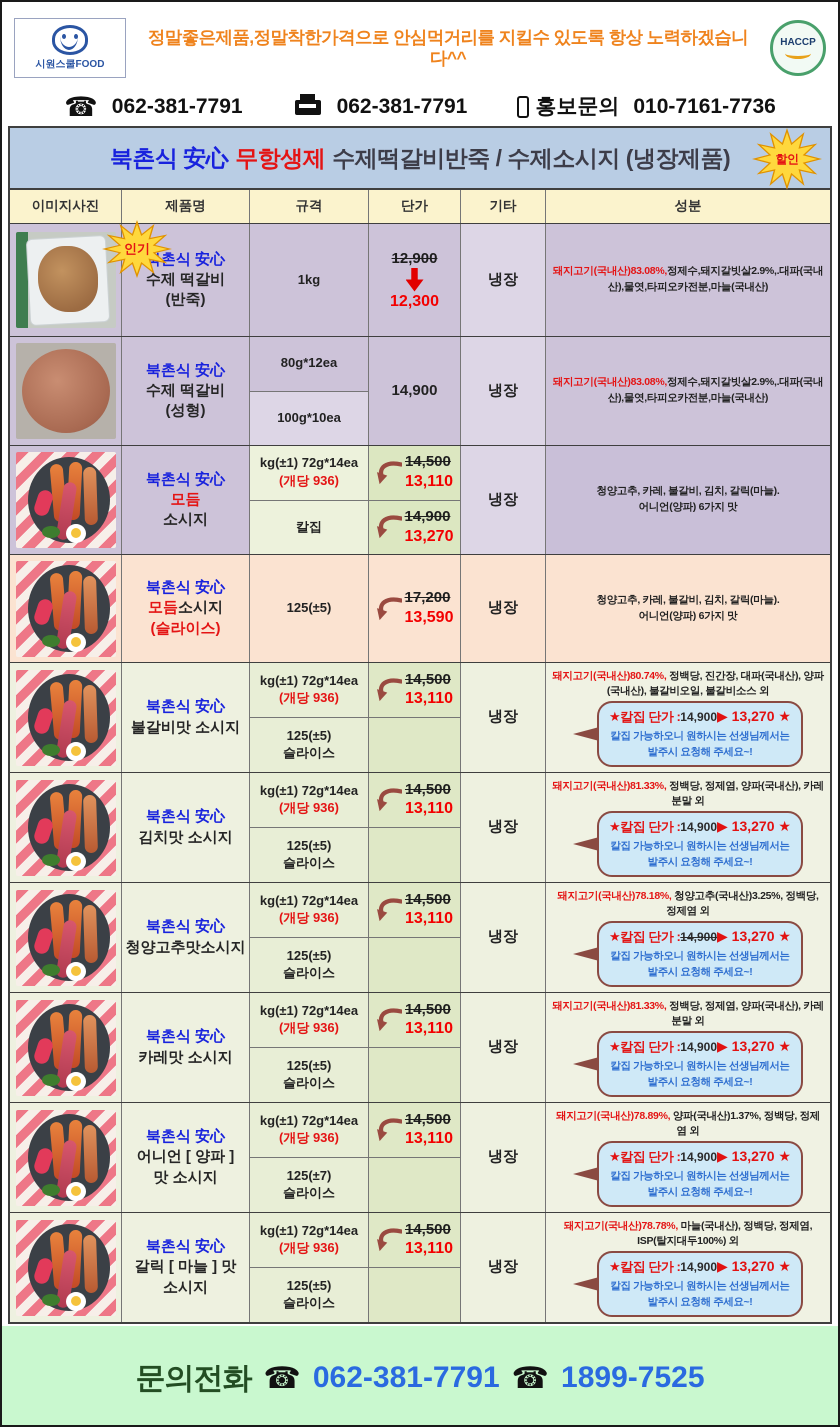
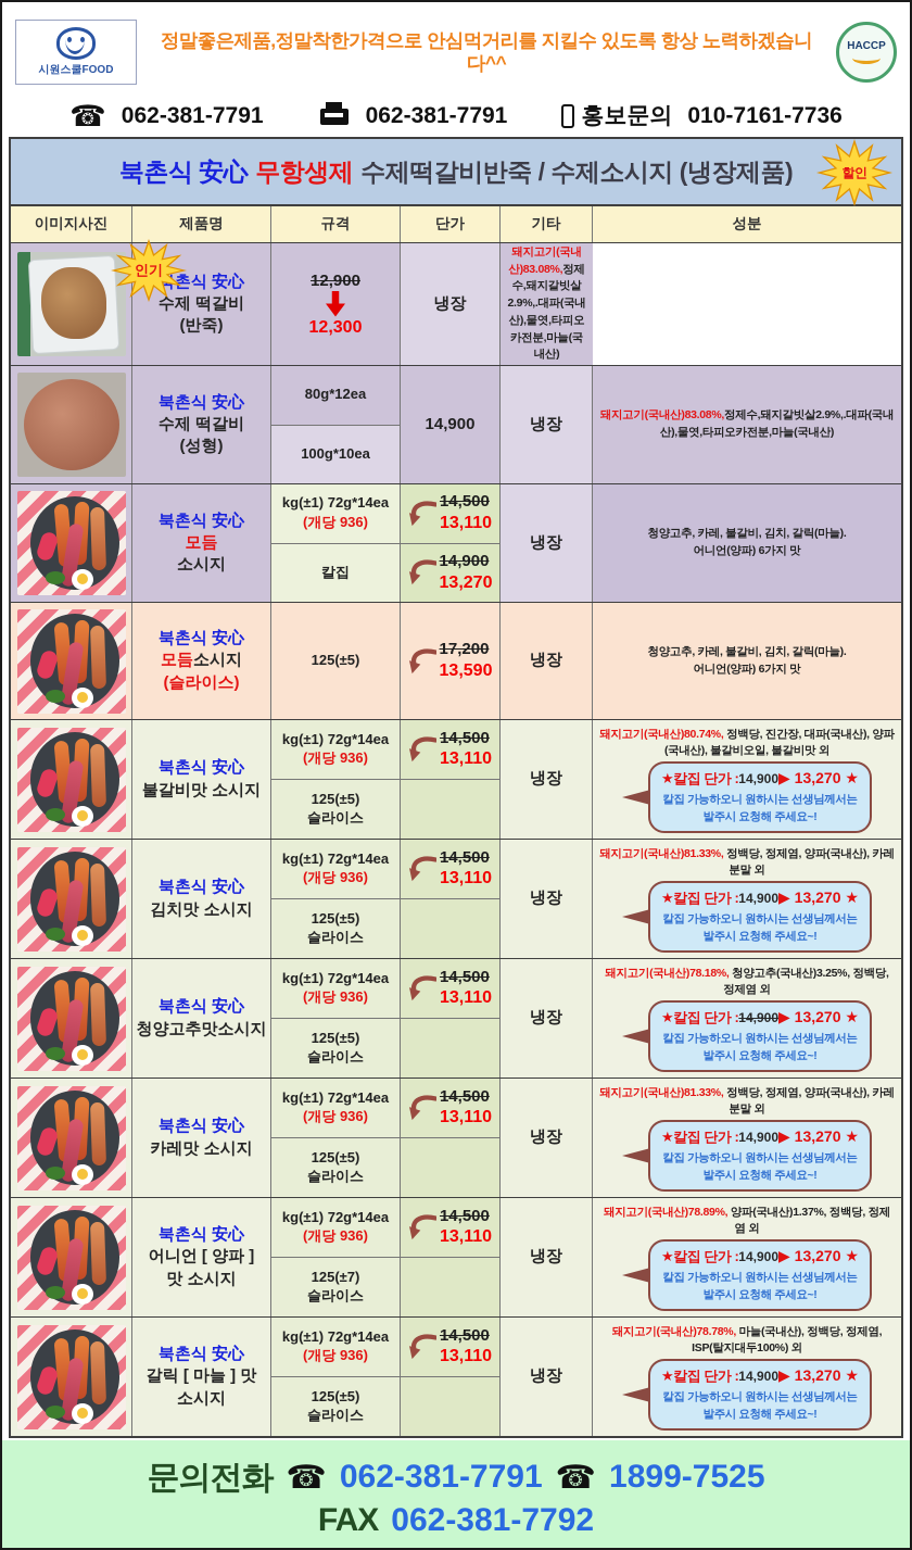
  시원스쿨FOOD
  정말좋은제품,정말착한가격으로 안심먹거리를 지킬수 있도록 항상 노력하겠습니다^^
  HACCP
  ☎
  062-381-7791
  062-381-7791
  홍보문의
  010-7161-7736
  북촌식 安心
  무항생제
  수제떡갈비반죽 / 수제소시지 (냉장제품)
  할인
  이미지사진
  제품명
  규격
  단가
  기타
  성분
  인기
  촌식 安心
  수제 떡갈비
  (반죽)
- 1kg
  12,900
  12,300
  냉장
  돼지고기(국내산)83.08%,정제수,돼지갈빗살2.9%,.대파(국내산),물엿,타피오카전분,마늘(국내산)
  북촌식 安心
  수제 떡갈비
  (성형)
  80g*12ea
  100g*10ea
  14,900
  냉장
  돼지고기(국내산)83.08%,정제수,돼지갈빗살2.9%,.대파(국내산),물엿,타피오카전분,마늘(국내산)
  북촌식 安心
  모듬
  소시지
  kg(±1) 72g*14ea
  (개당 936)
  칼집
  14,500
  13,110
  14,900
  13,270
  냉장
  청양고추, 카레, 불갈비, 김치, 갈릭(마늘).
  어니언(양파) 6가지 맛
  북촌식 安心
  모듬소시지
  (슬라이스)
  125(±5)
  17,200
  13,590
  냉장
  청양고추, 카레, 불갈비, 김치, 갈릭(마늘).
  어니언(양파) 6가지 맛
  북촌식 安心
  불갈비맛 소시지
  kg(±1) 72g*14ea
  (개당 936)
  125(±5)
  슬라이스
  14,500
  13,110
  냉장
- 돼지고기(국내산)80.74%, 정백당, 진간장, 대파(국내산), 양파(국내산), 불갈비오일, 불갈비소스 외
+ 돼지고기(국내산)80.74%, 정백당, 진간장, 대파(국내산), 양파(국내산), 불갈비오일, 불갈비맛 외
  ★칼집 단가 :14,900▶ 13,270 ★
  칼집 가능하오니 원하시는 선생님께서는
  발주시 요청해 주세요~!
  북촌식 安心
  김치맛 소시지
  kg(±1) 72g*14ea
  (개당 936)
  125(±5)
  슬라이스
  14,500
  13,110
  냉장
  돼지고기(국내산)81.33%, 정백당, 정제염, 양파(국내산), 카레분말 외
  ★칼집 단가 :14,900▶ 13,270 ★
  칼집 가능하오니 원하시는 선생님께서는
  발주시 요청해 주세요~!
  북촌식 安心
  청양고추맛소시지
  kg(±1) 72g*14ea
  (개당 936)
  125(±5)
  슬라이스
  14,500
  13,110
  냉장
  돼지고기(국내산)78.18%, 청양고추(국내산)3.25%, 정백당, 정제염 외
  ★칼집 단가 :14,900▶ 13,270 ★
  칼집 가능하오니 원하시는 선생님께서는
  발주시 요청해 주세요~!
  북촌식 安心
  카레맛 소시지
  kg(±1) 72g*14ea
  (개당 936)
  125(±5)
  슬라이스
  14,500
  13,110
  냉장
  돼지고기(국내산)81.33%, 정백당, 정제염, 양파(국내산), 카레분말 외
  ★칼집 단가 :14,900▶ 13,270 ★
  칼집 가능하오니 원하시는 선생님께서는
  발주시 요청해 주세요~!
  북촌식 安心
  어니언 [ 양파 ] 맛 소시지
  kg(±1) 72g*14ea
  (개당 936)
  125(±7)
  슬라이스
  14,500
  13,110
  냉장
  돼지고기(국내산)78.89%, 양파(국내산)1.37%, 정백당, 정제염 외
  ★칼집 단가 :14,900▶ 13,270 ★
  칼집 가능하오니 원하시는 선생님께서는
  발주시 요청해 주세요~!
  북촌식 安心
  갈릭 [ 마늘 ] 맛 소시지
  kg(±1) 72g*14ea
  (개당 936)
  125(±5)
  슬라이스
  14,500
  13,110
  냉장
  돼지고기(국내산)78.78%, 마늘(국내산), 정백당, 정제염, ISP(탈지대두100%) 외
  ★칼집 단가 :14,900▶ 13,270 ★
  칼집 가능하오니 원하시는 선생님께서는
  발주시 요청해 주세요~!
  문의전화
  ☎
  062-381-7791
  ☎
  1899-7525
+ FAX
+ 062-381-7792
